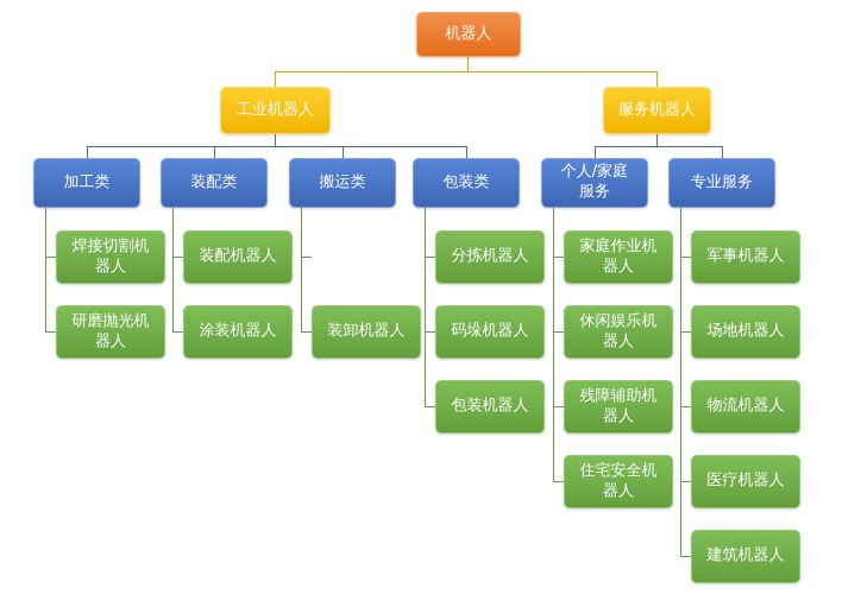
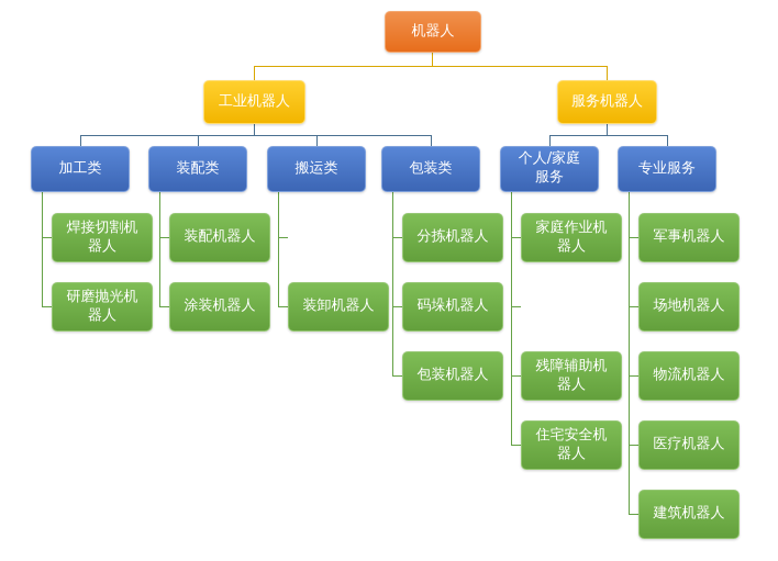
  机器人
  工业机器人
  服务机器人
  加工类
  装配类
  搬运类
  包装类
  个人/家庭服务
  专业服务
  焊接切割机器人
  研磨抛光机器人
  装配机器人
  涂装机器人
  装卸机器人
  分拣机器人
  码垛机器人
  包装机器人
  家庭作业机器人
- 休闲娱乐机器人
  残障辅助机器人
  住宅安全机器人
  军事机器人
  场地机器人
  物流机器人
  医疗机器人
  建筑机器人
